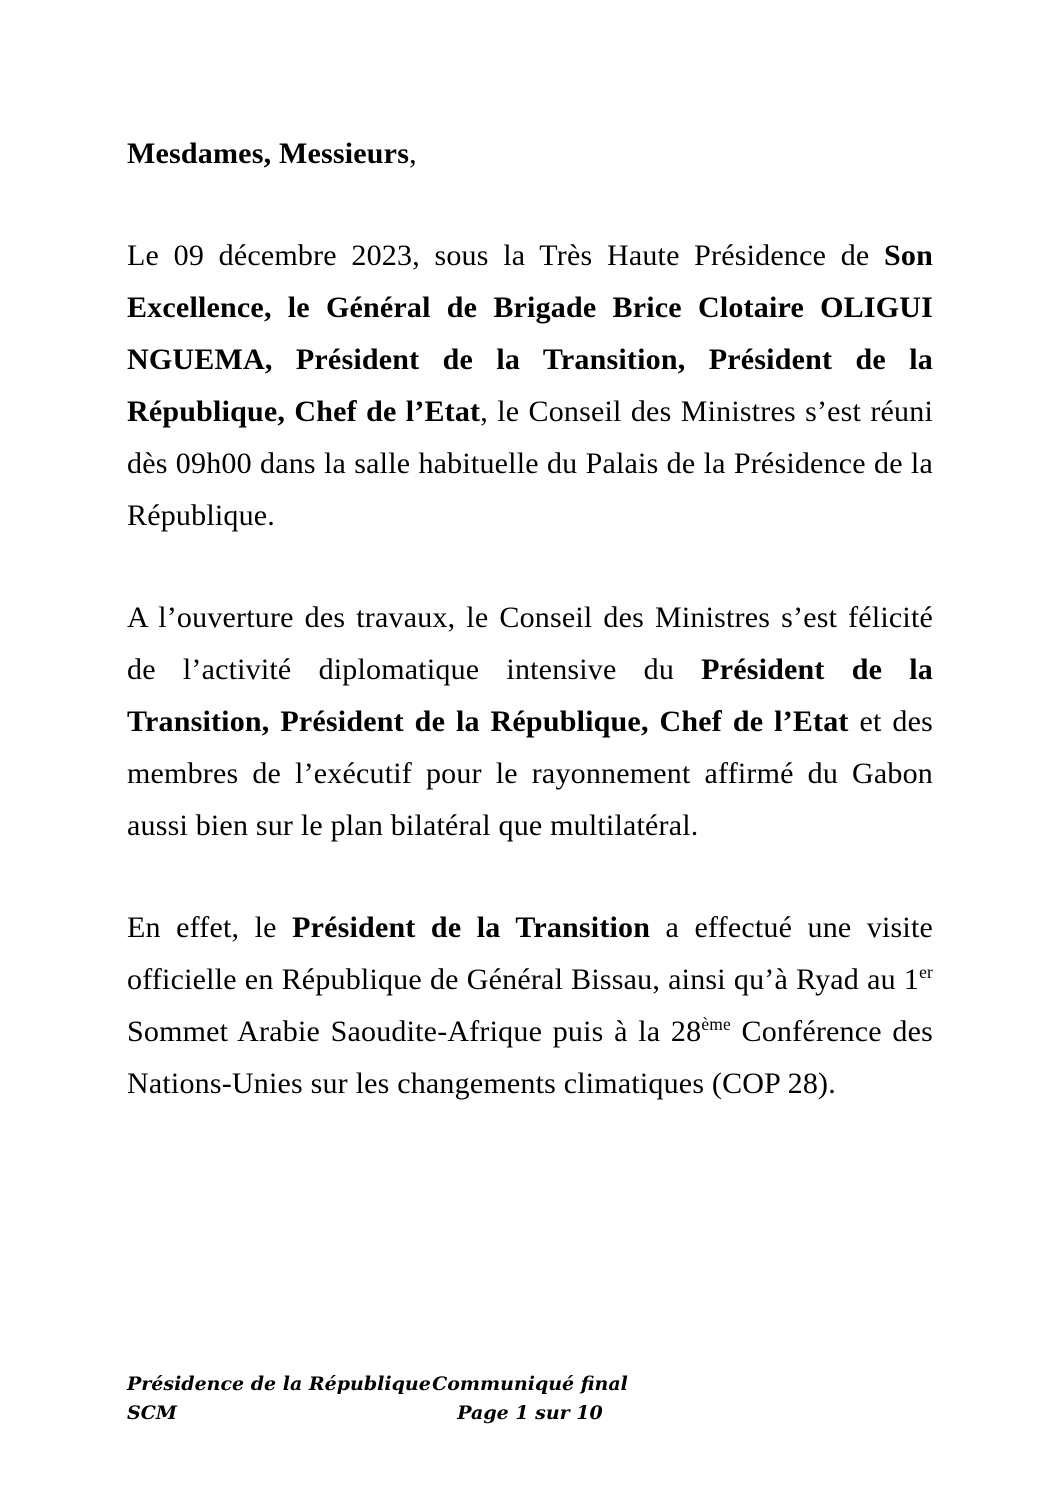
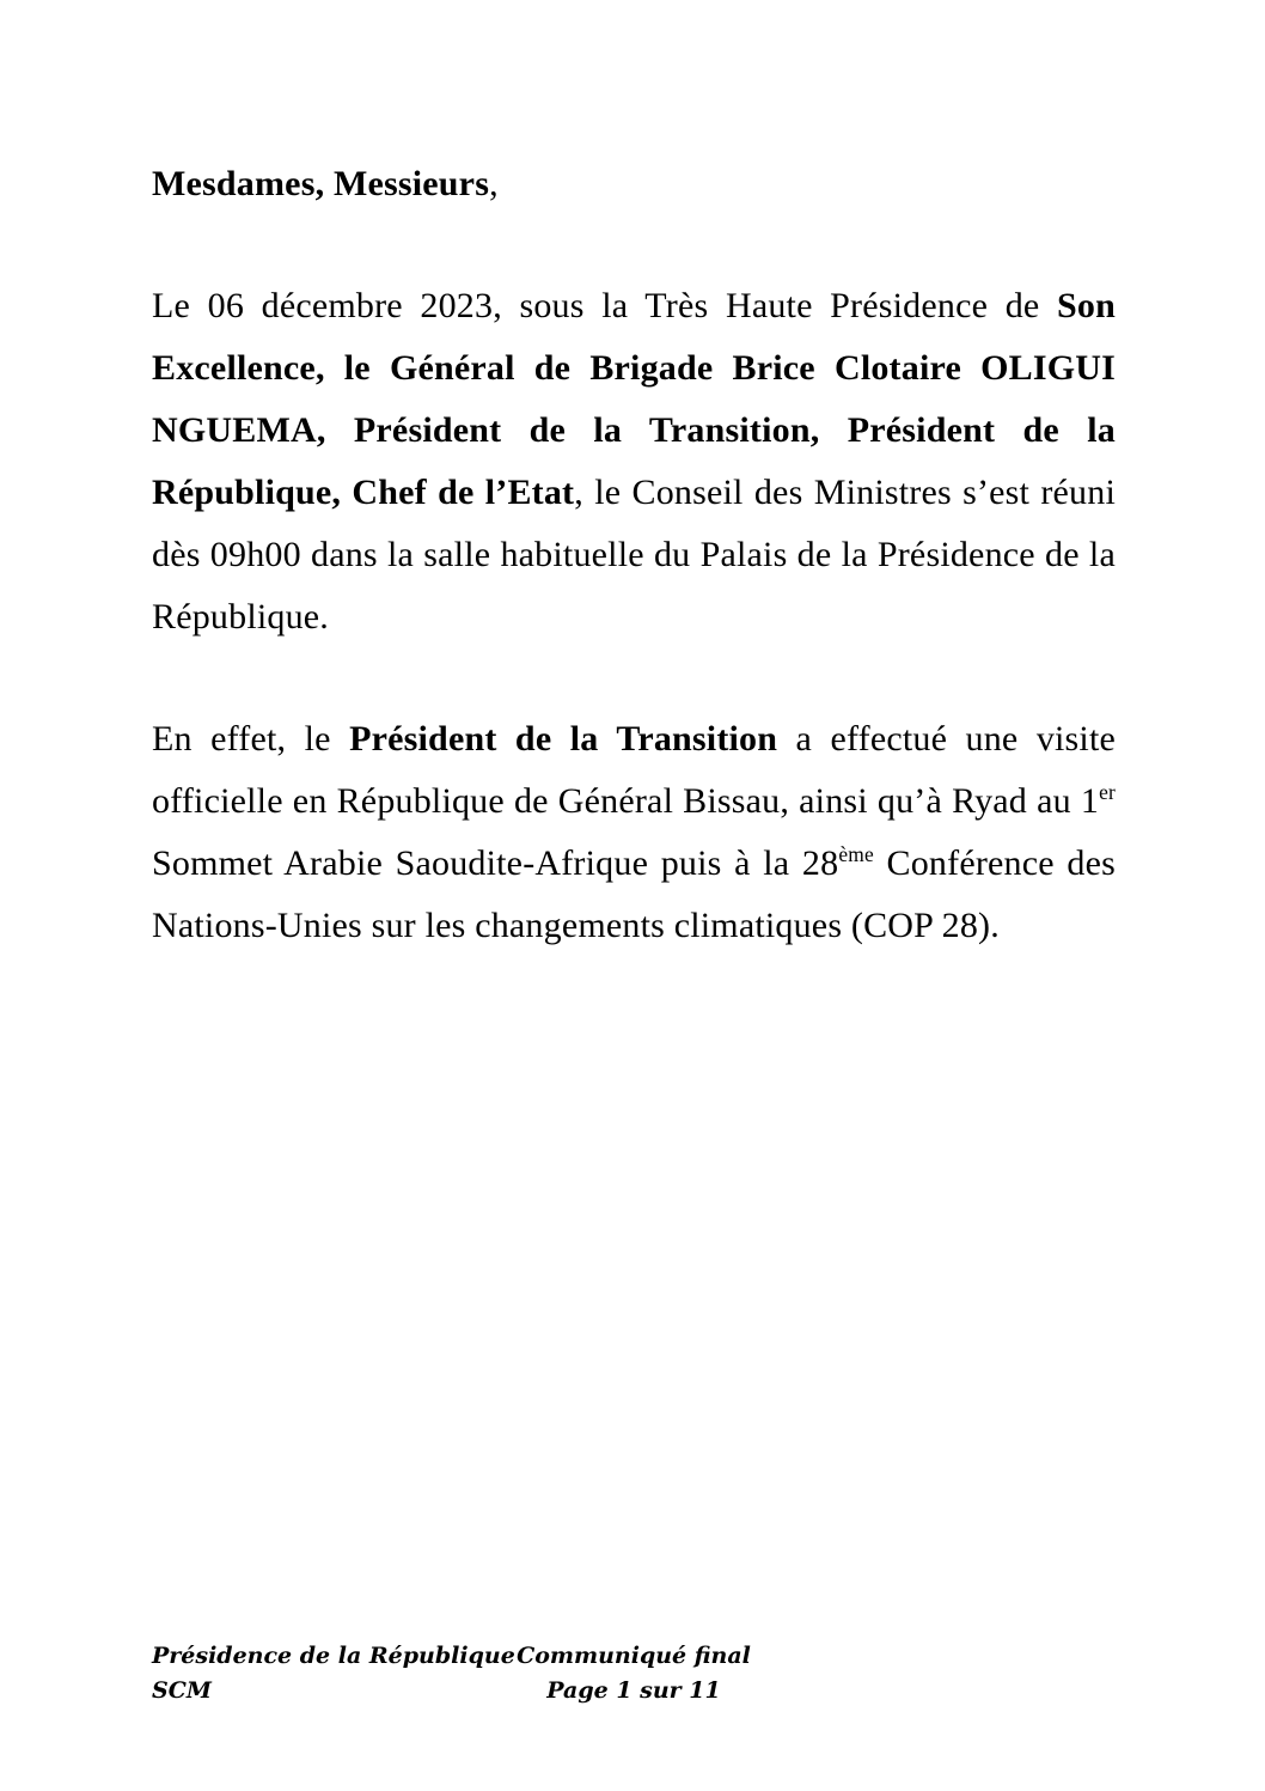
  Mesdames, Messieurs,
- Le 09 décembre 2023, sous la Très Haute Présidence de Son Excellence, le Général de Brigade Brice Clotaire OLIGUI NGUEMA, Président de la Transition, Président de la République, Chef de l’Etat, le Conseil des Ministres s’est réuni dès 09h00 dans la salle habituelle du Palais de la Présidence de la République.
+ Le 06 décembre 2023, sous la Très Haute Présidence de Son Excellence, le Général de Brigade Brice Clotaire OLIGUI NGUEMA, Président de la Transition, Président de la République, Chef de l’Etat, le Conseil des Ministres s’est réuni dès 09h00 dans la salle habituelle du Palais de la Présidence de la République.
- A l’ouverture des travaux, le Conseil des Ministres s’est félicité de l’activité diplomatique intensive du Président de la Transition, Président de la République, Chef de l’Etat et des membres de l’exécutif pour le rayonnement affirmé du Gabon aussi bien sur le plan bilatéral que multilatéral.
  En effet, le Président de la Transition a effectué une visite officielle en République de Général Bissau, ainsi qu’à Ryad au 1er Sommet Arabie Saoudite-Afrique puis à la 28ème Conférence des Nations-Unies sur les changements climatiques (COP 28).
  Présidence de la République
  SCM
  Communiqué final
- Page 1 sur 10
+ Page 1 sur 11
